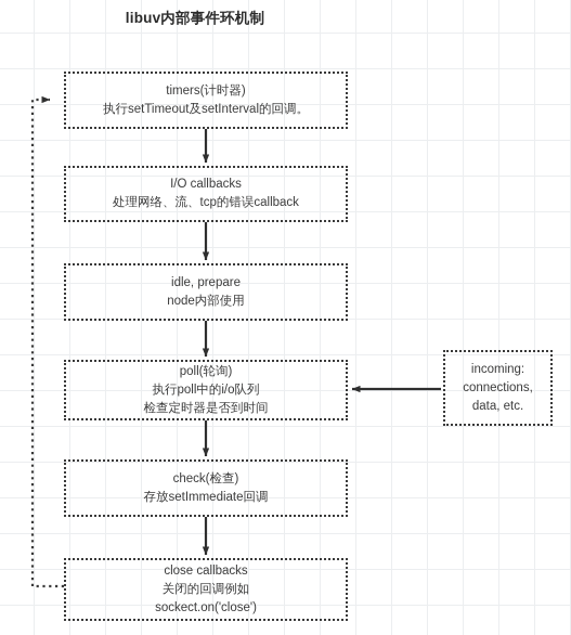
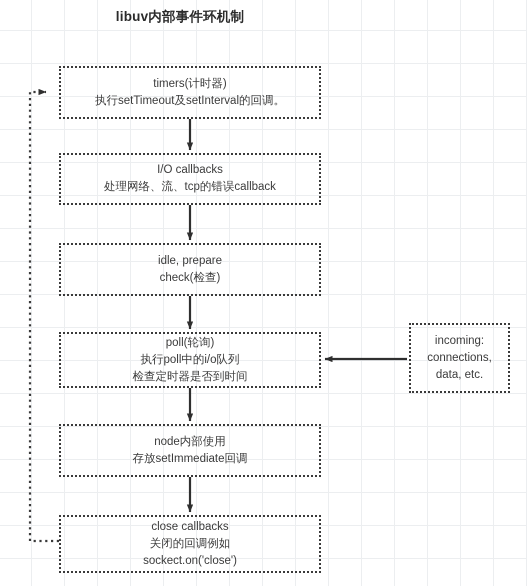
  libuv内部事件环机制
  timers(计时器)
  执行setTimeout及setInterval的回调。
  I/O callbacks
  处理网络、流、tcp的错误callback
  idle, prepare
- node内部使用
+ check(检查)
  poll(轮询)
  执行poll中的i/o队列
  检查定时器是否到时间
- check(检查)
+ node内部使用
  存放setImmediate回调
  close callbacks
  关闭的回调例如
  sockect.on('close')
  incoming:
  connections,
  data, etc.
